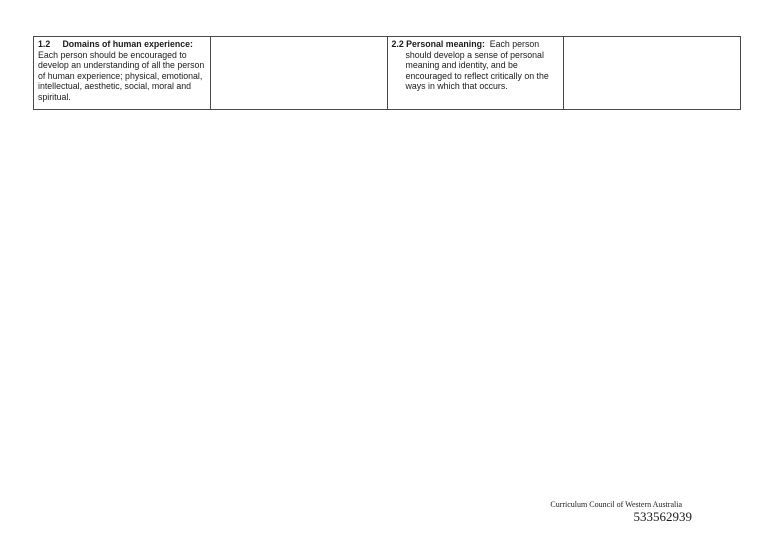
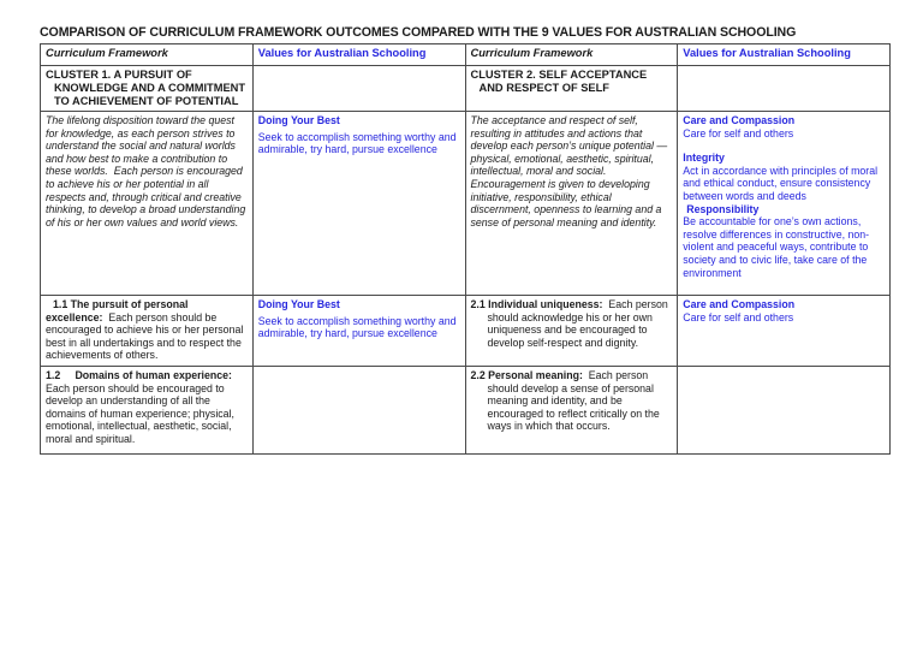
+ COMPARISON OF CURRICULUM FRAMEWORK OUTCOMES COMPARED WITH THE 9 VALUES FOR AUSTRALIAN SCHOOLING
+ Curriculum Framework	Values for Australian Schooling	Curriculum Framework	Values for Australian Schooling
+ CLUSTER 1. A PURSUIT OF KNOWLEDGE AND A COMMITMENT TO ACHIEVEMENT OF POTENTIAL		CLUSTER 2. SELF ACCEPTANCE AND RESPECT OF SELF
+ The lifelong disposition toward the quest for knowledge, as each person strives to understand the social and natural worlds and how best to make a contribution to these worlds. Each person is encouraged to achieve his or her potential in all respects and, through critical and creative thinking, to develop a broad understanding of his or her own values and world views.	Doing Your Best Seek to accomplish something worthy and admirable, try hard, pursue excellence	The acceptance and respect of self, resulting in attitudes and actions that develop each person’s unique potential — physical, emotional, aesthetic, spiritual, intellectual, moral and social. Encouragement is given to developing initiative, responsibility, ethical discernment, openness to learning and a sense of personal meaning and identity.	Care and Compassion Care for self and others Integrity Act in accordance with principles of moral and ethical conduct, ensure consistency between words and deeds Responsibility Be accountable for one’s own actions, resolve differences in constructive, non-violent and peaceful ways, contribute to society and to civic life, take care of the environment
+ 1.1 The pursuit of personal excellence: Each person should be encouraged to achieve his or her personal best in all undertakings and to respect the achievements of others.	Doing Your Best Seek to accomplish something worthy and admirable, try hard, pursue excellence	2.1 Individual uniqueness: Each person should acknowledge his or her own uniqueness and be encouraged to develop self-respect and dignity.	Care and Compassion Care for self and others
- 1.2 Domains of human experience: Each person should be encouraged to develop an understanding of all the person of human experience; physical, emotional, intellectual, aesthetic, social, moral and spiritual.		2.2 Personal meaning: Each person should develop a sense of personal meaning and identity, and be encouraged to reflect critically on the ways in which that occurs.
+ 1.2 Domains of human experience: Each person should be encouraged to develop an understanding of all the domains of human experience; physical, emotional, intellectual, aesthetic, social, moral and spiritual.		2.2 Personal meaning: Each person should develop a sense of personal meaning and identity, and be encouraged to reflect critically on the ways in which that occurs.
- Curriculum Council of Western Australia
- 533562939
